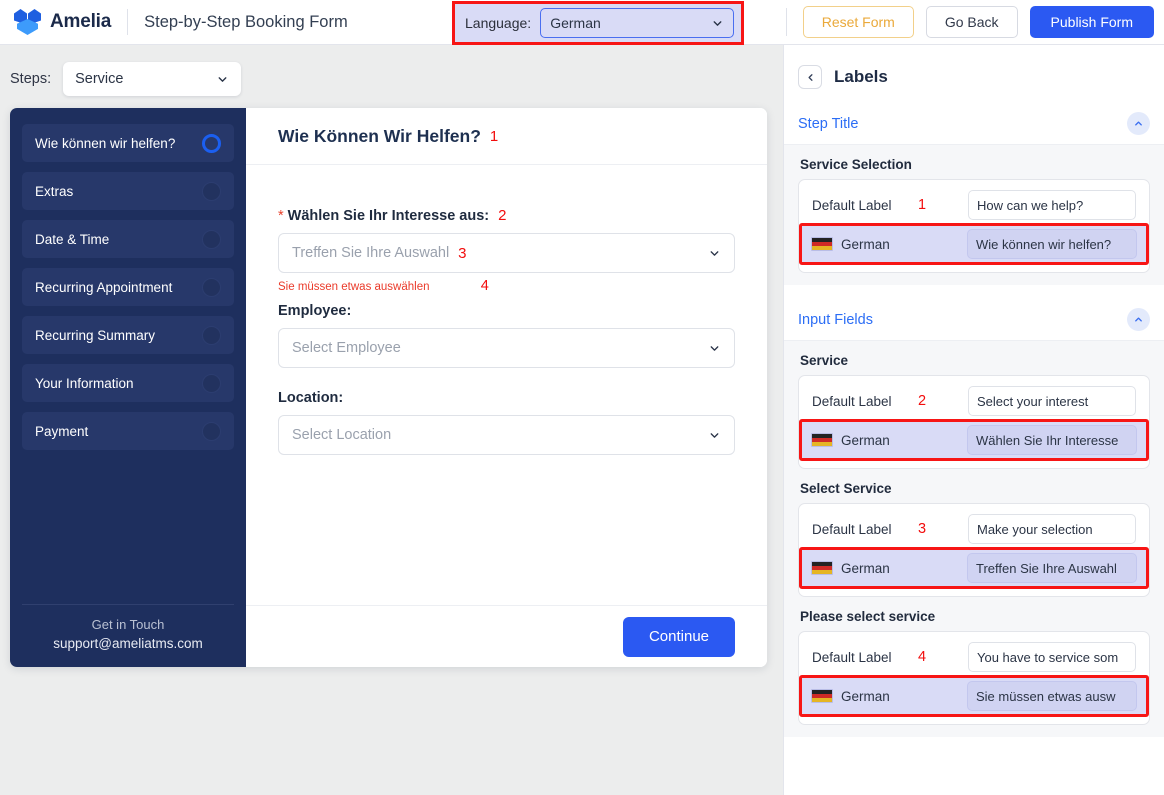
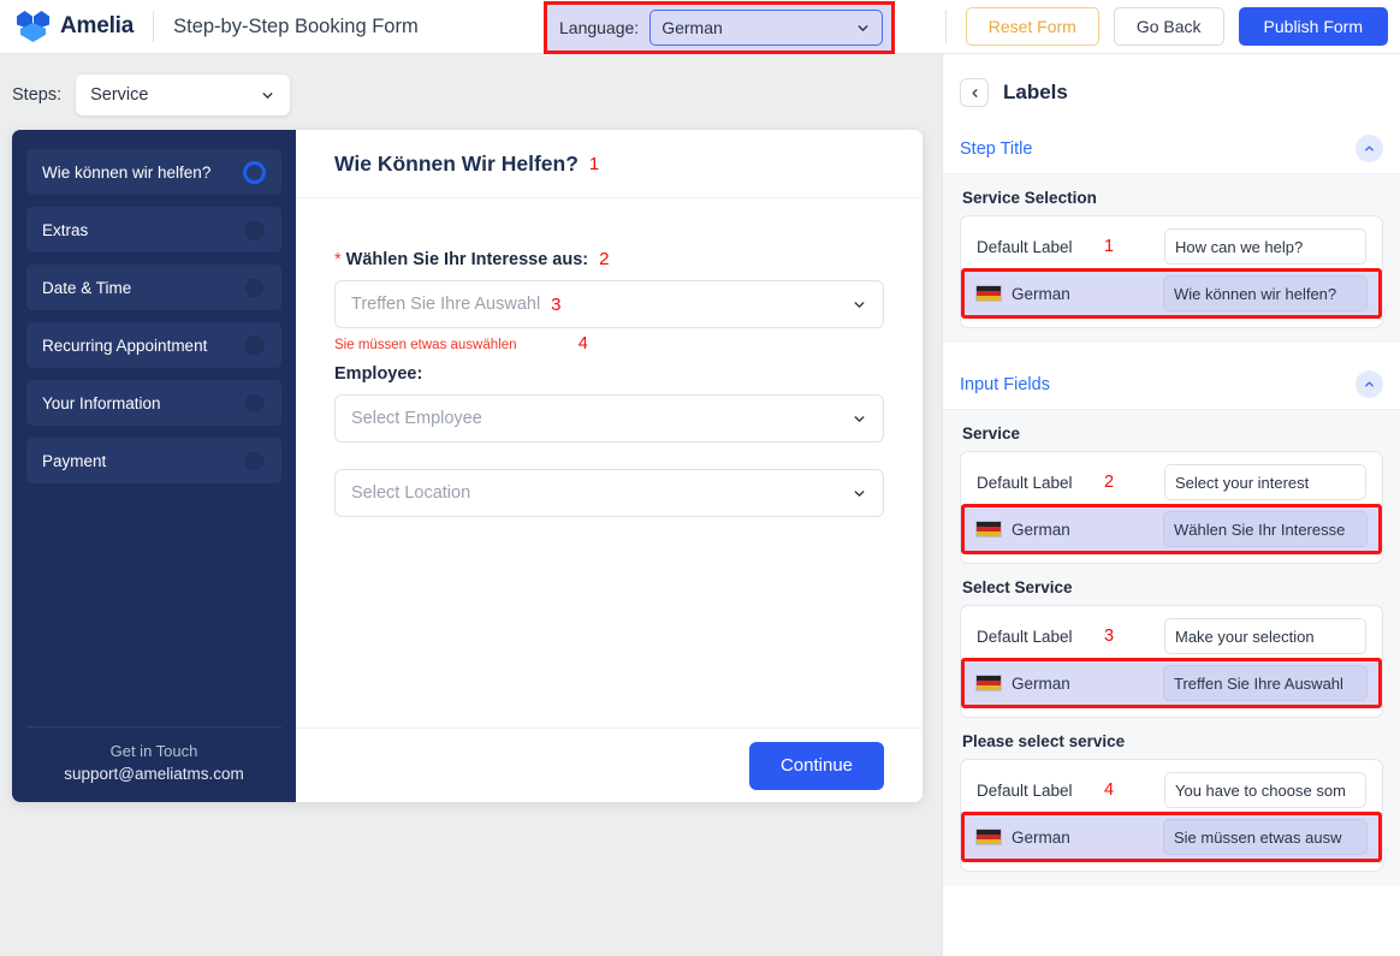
  Amelia
  Step-by-Step Booking Form
  Language:
  German
  Reset Form
  Go Back
  Publish Form
  Steps:
  Service
  Wie können wir helfen?
  Extras
  Date & Time
  Recurring Appointment
- Recurring Summary
  Your Information
  Payment
  Get in Touch
  support@ameliatms.com
  Wie Können Wir Helfen?
  1
  *
  Wählen Sie Ihr Interesse aus:
  2
  Treffen Sie Ihre Auswahl
  3
  Sie müssen etwas auswählen 4
  Employee:
  Select Employee
- Location:
  Select Location
  Continue
  Labels
  Step Title
  Service Selection
  Default Label
  1
  How can we help?
  German
  Wie können wir helfen?
  Input Fields
  Service
  Default Label
  2
  Select your interest
  German
  Wählen Sie Ihr Interesse
  Select Service
  Default Label
  3
  Make your selection
  German
  Treffen Sie Ihre Auswahl
  Please select service
  Default Label
  4
- You have to service som
+ You have to choose som
  German
  Sie müssen etwas ausw
